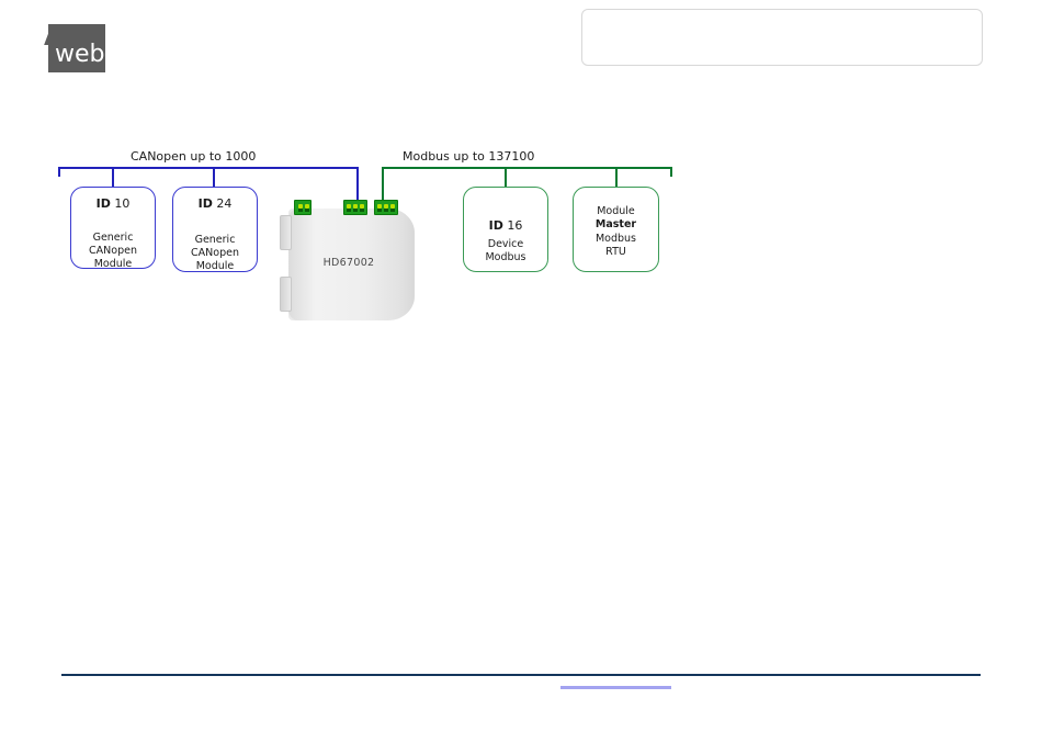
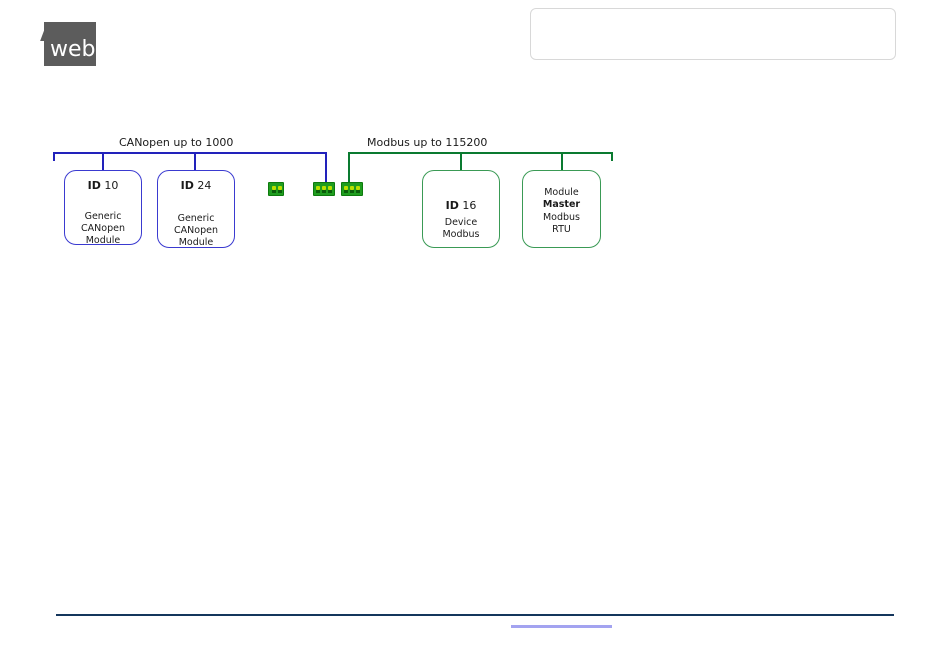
  ADF
  web
  CANopen up to 1000
- Modbus up to 137100
+ Modbus up to 115200
  ID 10
  Generic
  CANopen
  Module
  ID 24
  Generic
  CANopen
  Module
  ID 16
  Device
  Modbus
  Module
  Master
  Modbus
  RTU
- HD67002
